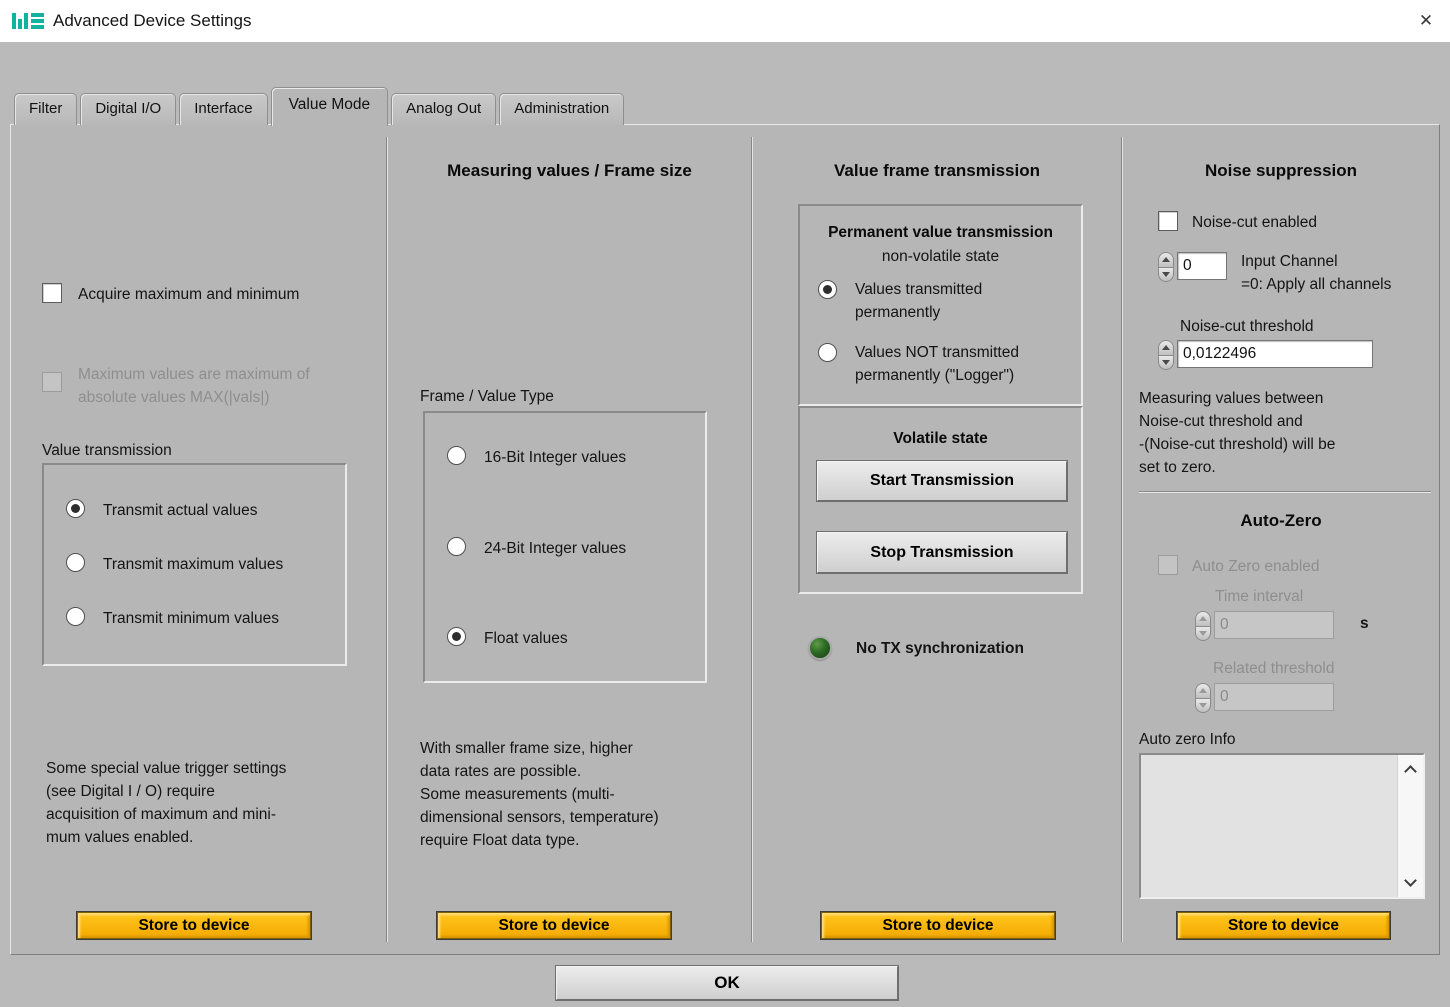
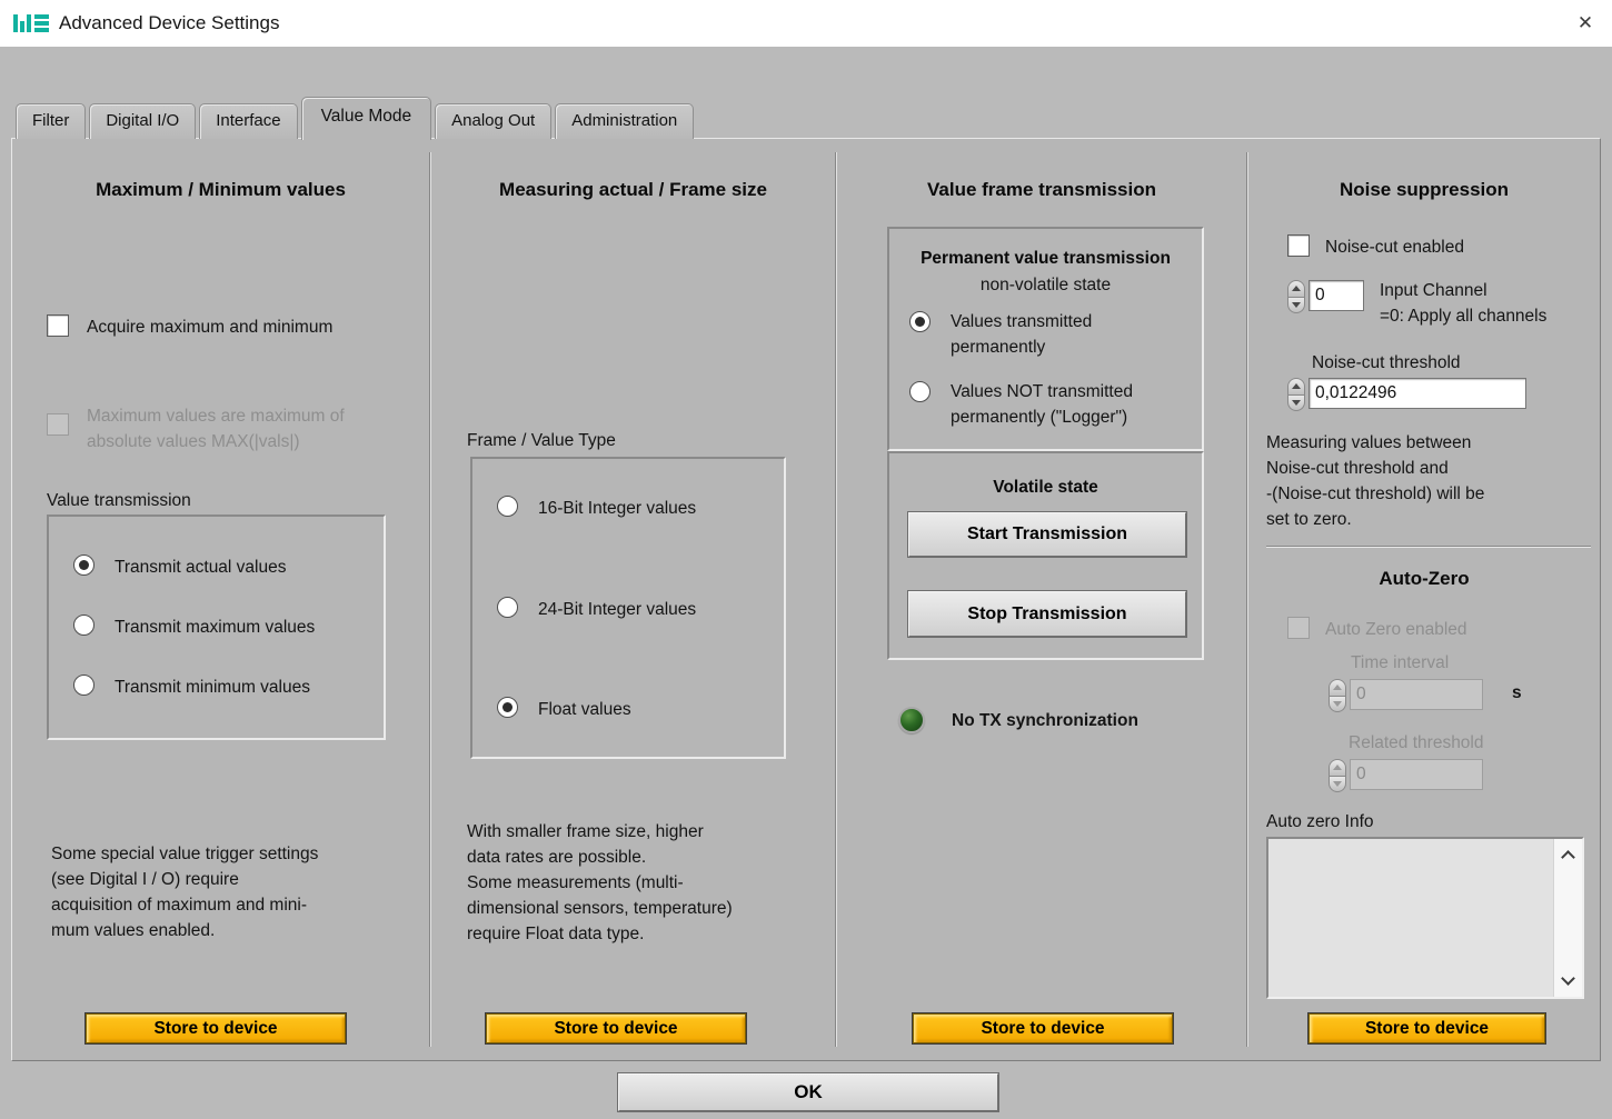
  Advanced Device Settings
  ✕
  Filter
  Digital I/O
  Interface
  Value Mode
  Analog Out
  Administration
+ Maximum / Minimum values
  Acquire maximum and minimum
  Maximum values are maximum of
  absolute values MAX(|vals|)
  Value transmission
  Transmit actual values
  Transmit maximum values
  Transmit minimum values
  Some special value trigger settings
  (see Digital I / O) require
  acquisition of maximum and mini-
  mum values enabled.
  Store to device
- Measuring values / Frame size
+ Measuring actual / Frame size
  Frame / Value Type
  16-Bit Integer values
  24-Bit Integer values
  Float values
  With smaller frame size, higher
  data rates are possible.
  Some measurements (multi-
  dimensional sensors, temperature)
  require Float data type.
  Store to device
  Value frame transmission
  Permanent value transmission
  non-volatile state
  Values transmitted
  permanently
  Values NOT transmitted
  permanently ("Logger")
  Volatile state
  Start Transmission
  Stop Transmission
  No TX synchronization
  Store to device
  Noise suppression
  Noise-cut enabled
  0
  Input Channel
  =0: Apply all channels
  Noise-cut threshold
  0,0122496
  Measuring values between
  Noise-cut threshold and
  -(Noise-cut threshold) will be
  set to zero.
  Auto-Zero
  Auto Zero enabled
  Time interval
  0
  s
  Related threshold
  0
  Auto zero Info
  Store to device
  OK
